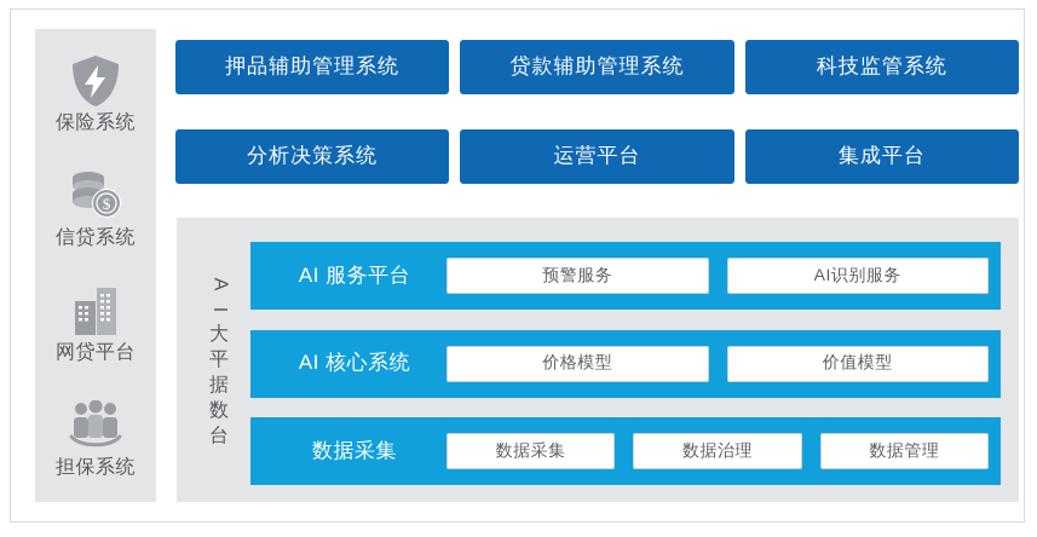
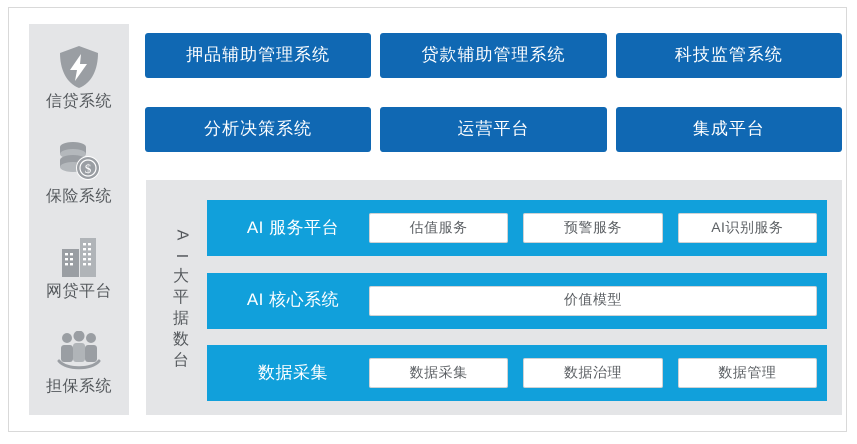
- 保险系统
+ 信贷系统
  $
- 信贷系统
+ 保险系统
  网贷平台
  担保系统
  押品辅助管理系统
  贷款辅助管理系统
  科技监管系统
  分析决策系统
  运营平台
  集成平台
  大
  平
  据
  数
  台
  AI 服务平台
+ 估值服务
  预警服务
  AI识别服务
  AI 核心系统
- 价格模型
  价值模型
  数据采集
  数据采集
  数据治理
  数据管理
